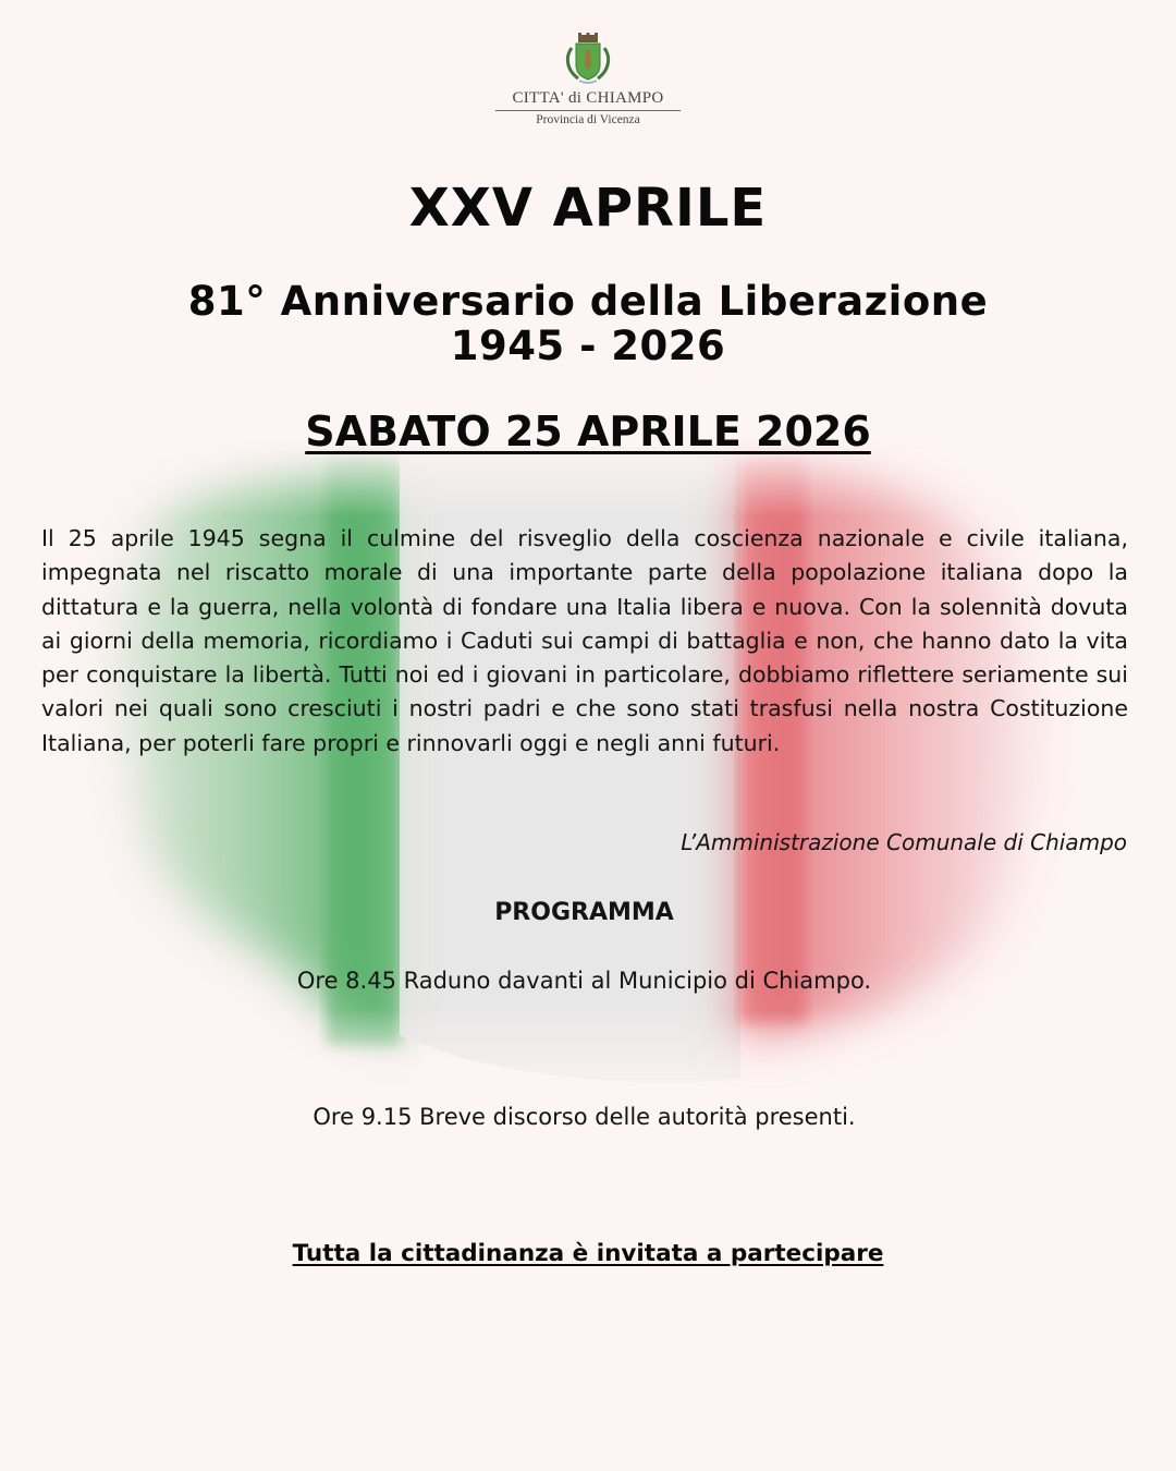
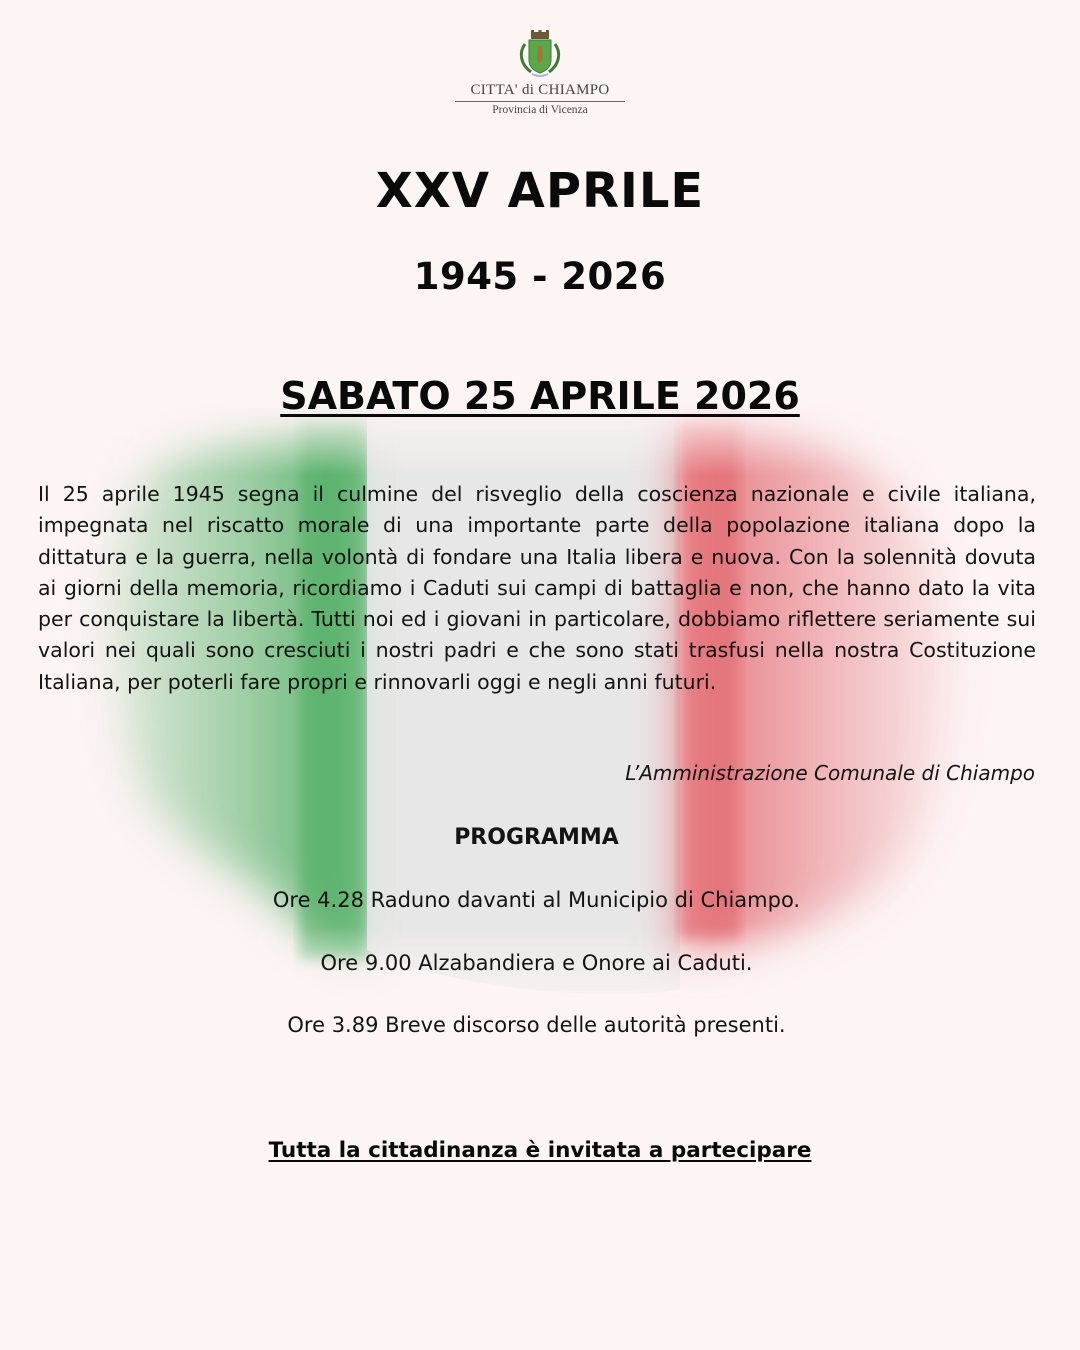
  CITTA' di CHIAMPO
  Provincia di Vicenza
  XXV APRILE
- 81° Anniversario della Liberazione
  1945 - 2026
  SABATO 25 APRILE 2026
  Il 25 aprile 1945 segna il culmine del risveglio della coscienza nazionale e civile italiana, impegnata nel riscatto morale di una importante parte della popolazione italiana dopo la dittatura e la guerra, nella volontà di fondare una Italia libera e nuova. Con la solennità dovuta ai giorni della memoria, ricordiamo i Caduti sui campi di battaglia e non, che hanno dato la vita per conquistare la libertà. Tutti noi ed i giovani in particolare, dobbiamo riflettere seriamente sui valori nei quali sono cresciuti i nostri padri e che sono stati trasfusi nella nostra Costituzione Italiana, per poterli fare propri e rinnovarli oggi e negli anni futuri.
  L’Amministrazione Comunale di Chiampo
  PROGRAMMA
- Ore 8.45 Raduno davanti al Municipio di Chiampo.
+ Ore 4.28 Raduno davanti al Municipio di Chiampo.
+ Ore 9.00 Alzabandiera e Onore ai Caduti.
- Ore 9.15 Breve discorso delle autorità presenti.
+ Ore 3.89 Breve discorso delle autorità presenti.
  Tutta la cittadinanza è invitata a partecipare
